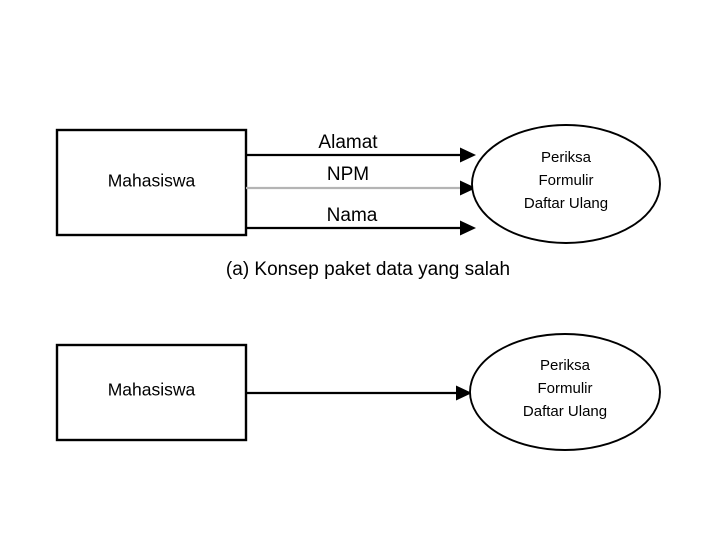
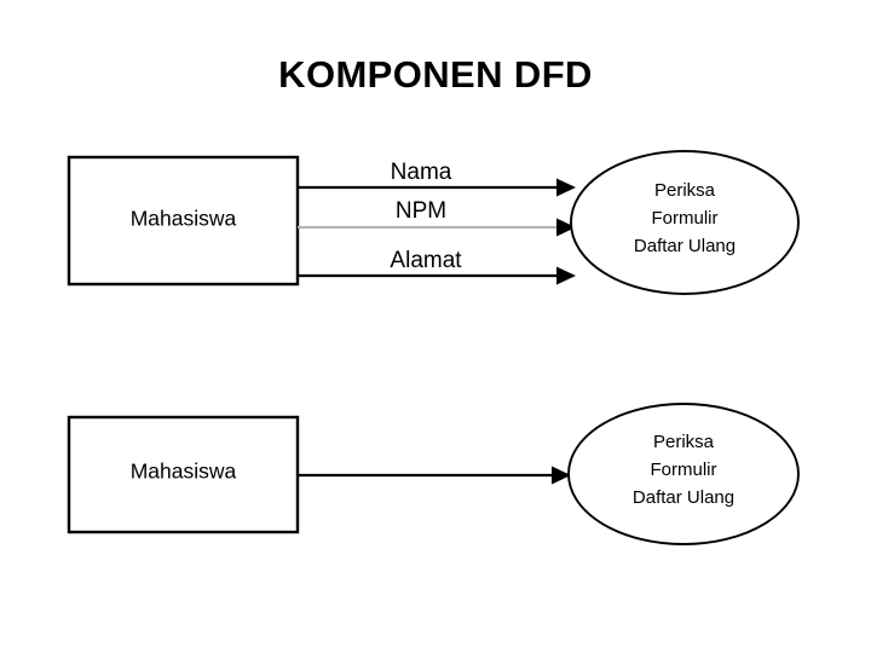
+ KOMPONEN DFD
  Mahasiswa
- Alamat
+ Nama
  NPM
- Nama
+ Alamat
  Periksa
  Formulir
  Daftar Ulang
- (a) Konsep paket data yang salah
  Mahasiswa
  Periksa
  Formulir
  Daftar Ulang
